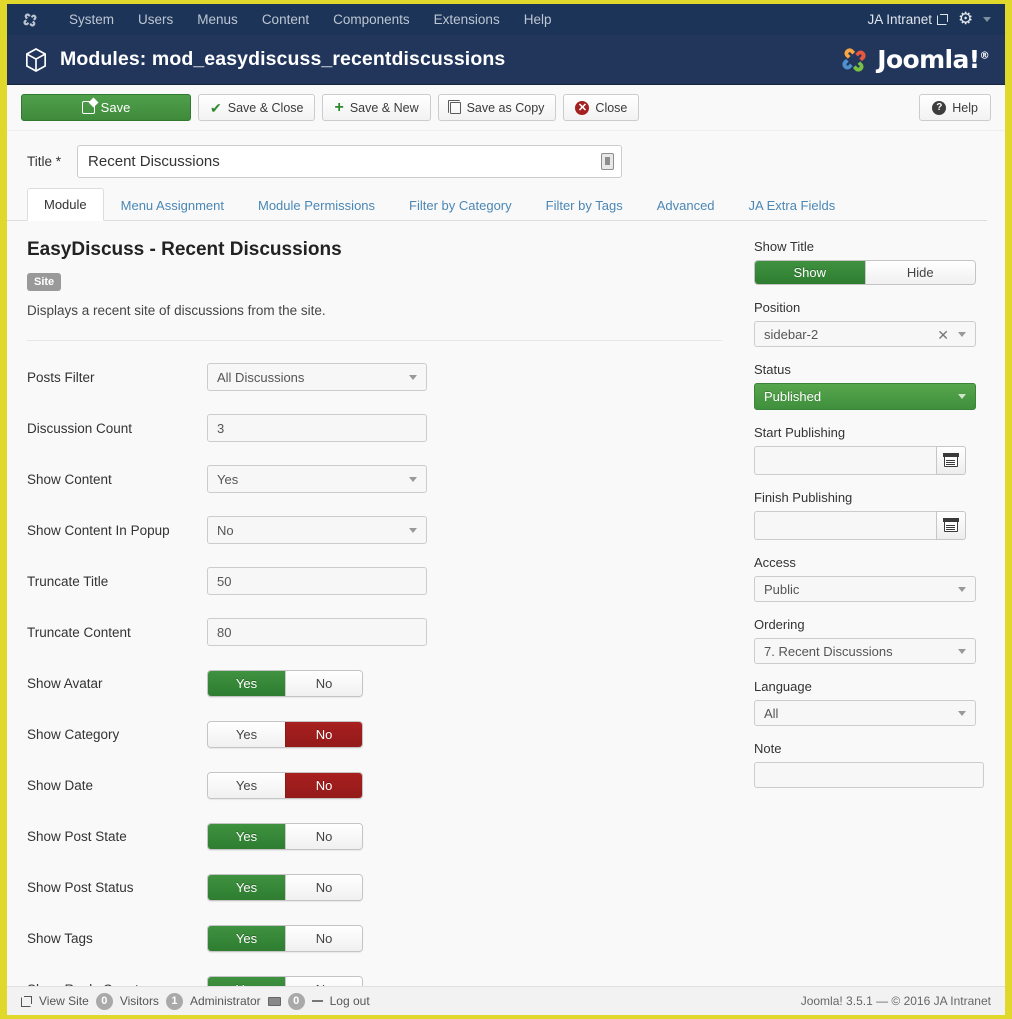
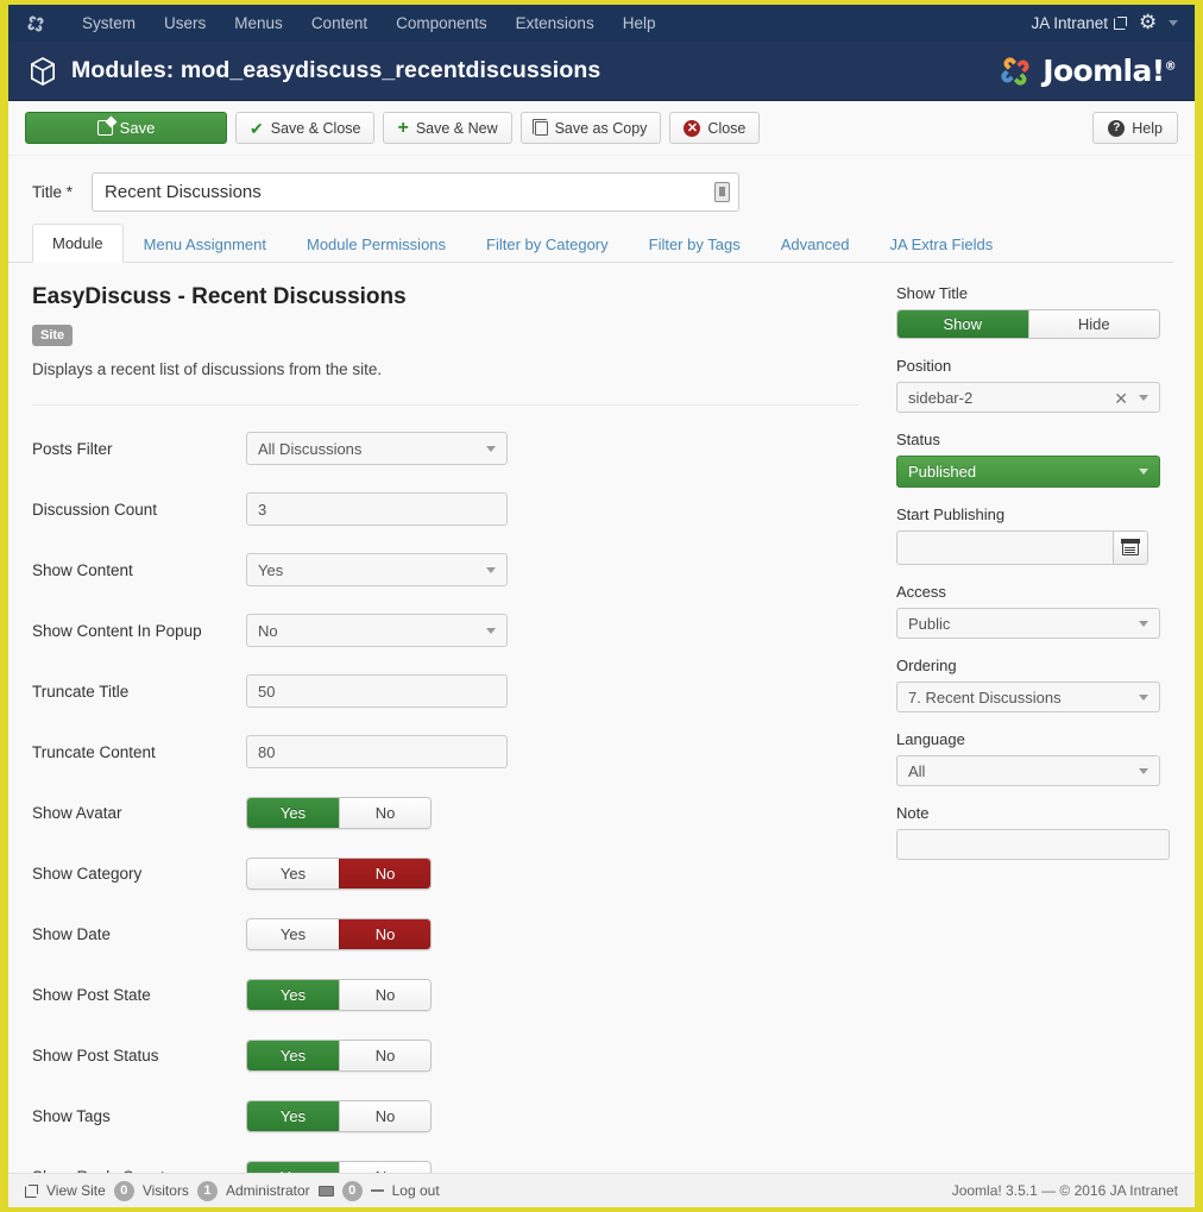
  System
  Users
  Menus
  Content
  Components
  Extensions
  Help
  JA Intranet
  Modules: mod_easydiscuss_recentdiscussions
  Joomla!®
  Save
  ✔
  Save & Close
  +
  Save & New
  Save as Copy
  ✕
  Close
  ?
  Help
  Title *
  Recent Discussions
  Module
  Menu Assignment
  Module Permissions
  Filter by Category
  Filter by Tags
  Advanced
  JA Extra Fields
  EasyDiscuss - Recent Discussions
  Site
- Displays a recent site of discussions from the site.
+ Displays a recent list of discussions from the site.
  Posts Filter
  All Discussions
  Discussion Count
  3
  Show Content
  Yes
  Show Content In Popup
  No
  Truncate Title
  50
  Truncate Content
  80
  Show Avatar
  Yes
  No
  Show Category
  Yes
  No
  Show Date
  Yes
  No
  Show Post State
  Yes
  No
  Show Post Status
  Yes
  No
  Show Tags
  Yes
  No
  Show Title
  Show
  Hide
  Position
  sidebar-2
  ✕
  Status
  Published
  Start Publishing
- Finish Publishing
  Access
  Public
  Ordering
  7. Recent Discussions
  Language
  All
  Note
  View Site
  0
  Visitors
  1
  Administrator
  0
  Log out
  Joomla! 3.5.1 — © 2016 JA Intranet
